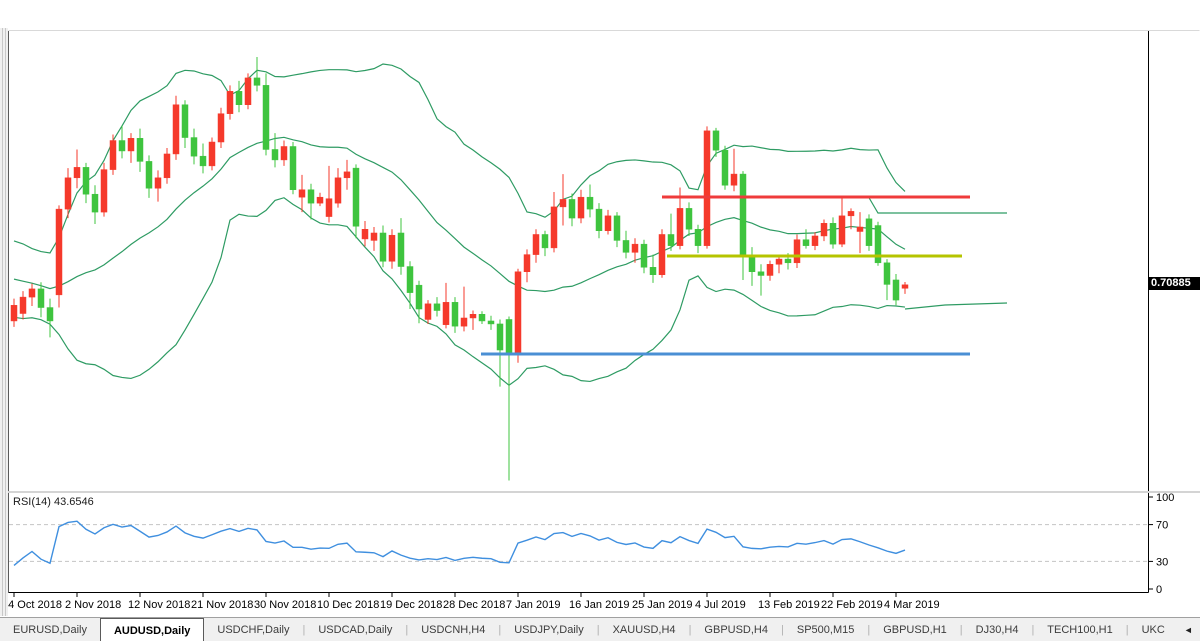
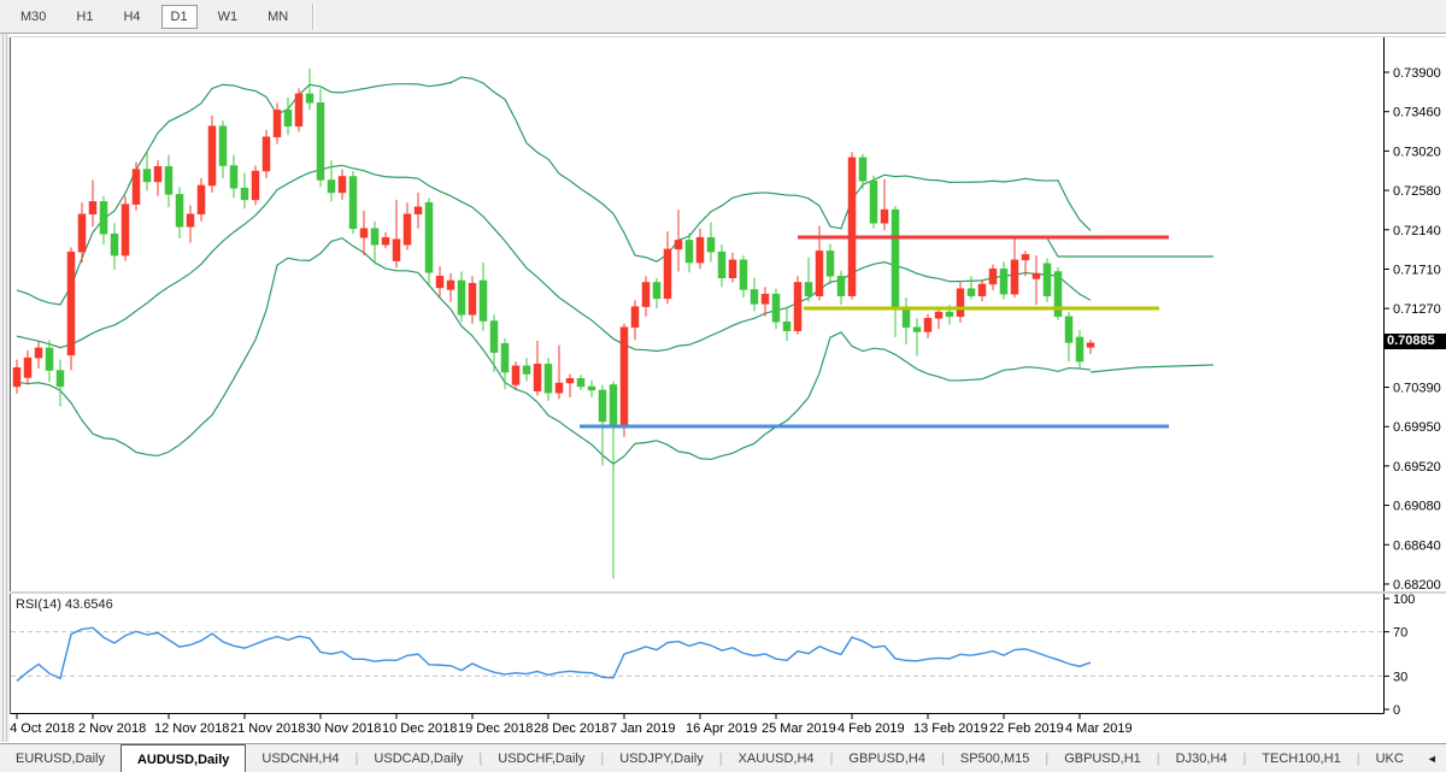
+ M30
+ H1
+ H4
+ D1
+ W1
+ MN
+ 0.73900
+ 0.73460
+ 0.73020
+ 0.72580
+ 0.72140
+ 0.71710
+ 0.71270
+ 0.70390
+ 0.69950
+ 0.69520
+ 0.69080
+ 0.68640
+ 0.68200
  4 Oct 2018
  2 Nov 2018
  12 Nov 2018
  21 Nov 2018
  30 Nov 2018
  10 Dec 2018
  19 Dec 2018
  28 Dec 2018
  7 Jan 2019
- 16 Jan 2019
+ 16 Apr 2019
- 25 Jan 2019
+ 25 Mar 2019
- 4 Jul 2019
+ 4 Feb 2019
  13 Feb 2019
  22 Feb 2019
  4 Mar 2019
  100
  70
  30
  0
  RSI(14) 43.6546
  0.70885
  EURUSD,Daily
  AUDUSD,Daily
- USDCHF,Daily
+ USDCNH,H4
  |
  USDCAD,Daily
  |
- USDCNH,H4
+ USDCHF,Daily
  |
  USDJPY,Daily
  |
  XAUUSD,H4
  |
  GBPUSD,H4
  |
  SP500,M15
  |
  GBPUSD,H1
  |
  DJ30,H4
  |
  TECH100,H1
  |
  UKC
  ◄
